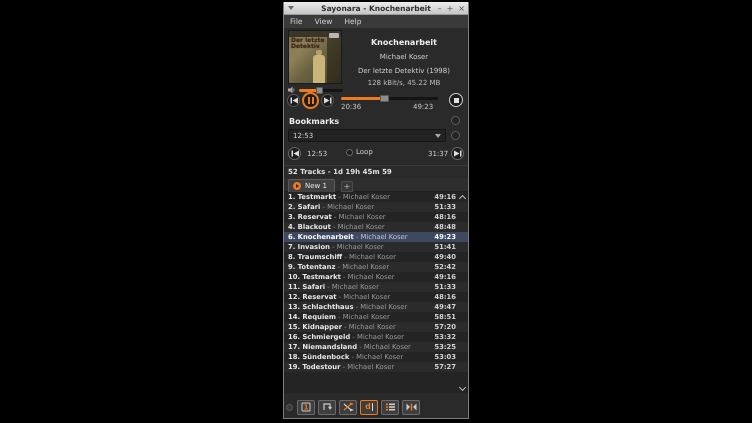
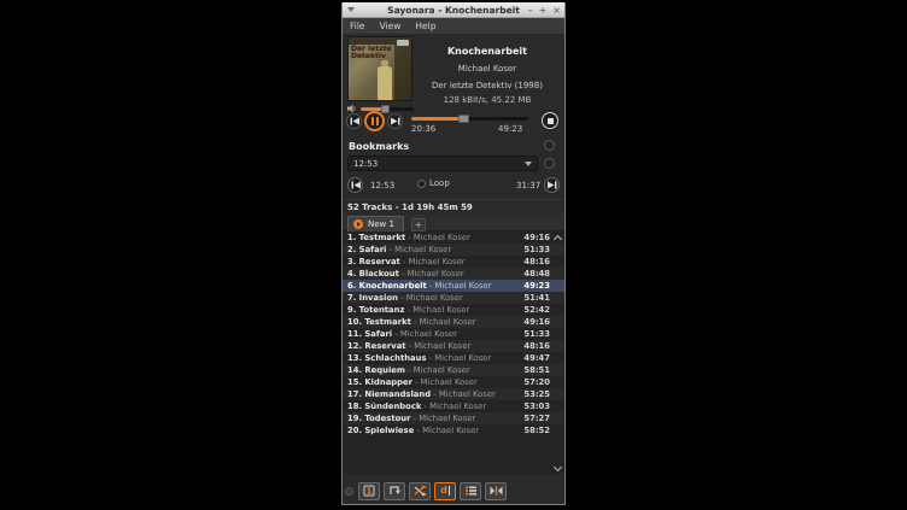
  Sayonara - Knochenarbeit
  –
  +
  ×
  File
  View
  Help
  Knochenarbeit
  Michael Koser
  Der letzte Detektiv (1998)
  128 kBit/s, 45.22 MB
  20:36
  49:23
  Bookmarks
  12:53
  12:53
  Loop
  31:37
  52 Tracks - 1d 19h 45m 59
  New 1
  +
  1. Testmarkt - Michael Koser
  49:16
  2. Safari - Michael Koser
  51:33
  3. Reservat - Michael Koser
  48:16
  4. Blackout - Michael Koser
  48:48
  6. Knochenarbeit - Michael Koser
  49:23
  7. Invasion - Michael Koser
  51:41
- 8. Traumschiff - Michael Koser
- 49:40
  9. Totentanz - Michael Koser
  52:42
  10. Testmarkt - Michael Koser
  49:16
  11. Safari - Michael Koser
  51:33
  12. Reservat - Michael Koser
  48:16
  13. Schlachthaus - Michael Koser
  49:47
  14. Requiem - Michael Koser
  58:51
  15. Kidnapper - Michael Koser
  57:20
- 16. Schmiergeld - Michael Koser
- 53:32
  17. Niemandsland - Michael Koser
  53:25
  18. Sündenbock - Michael Koser
  53:03
  19. Todestour - Michael Koser
  57:27
+ 20. Spielwiese - Michael Koser
+ 58:52
  1
  d
